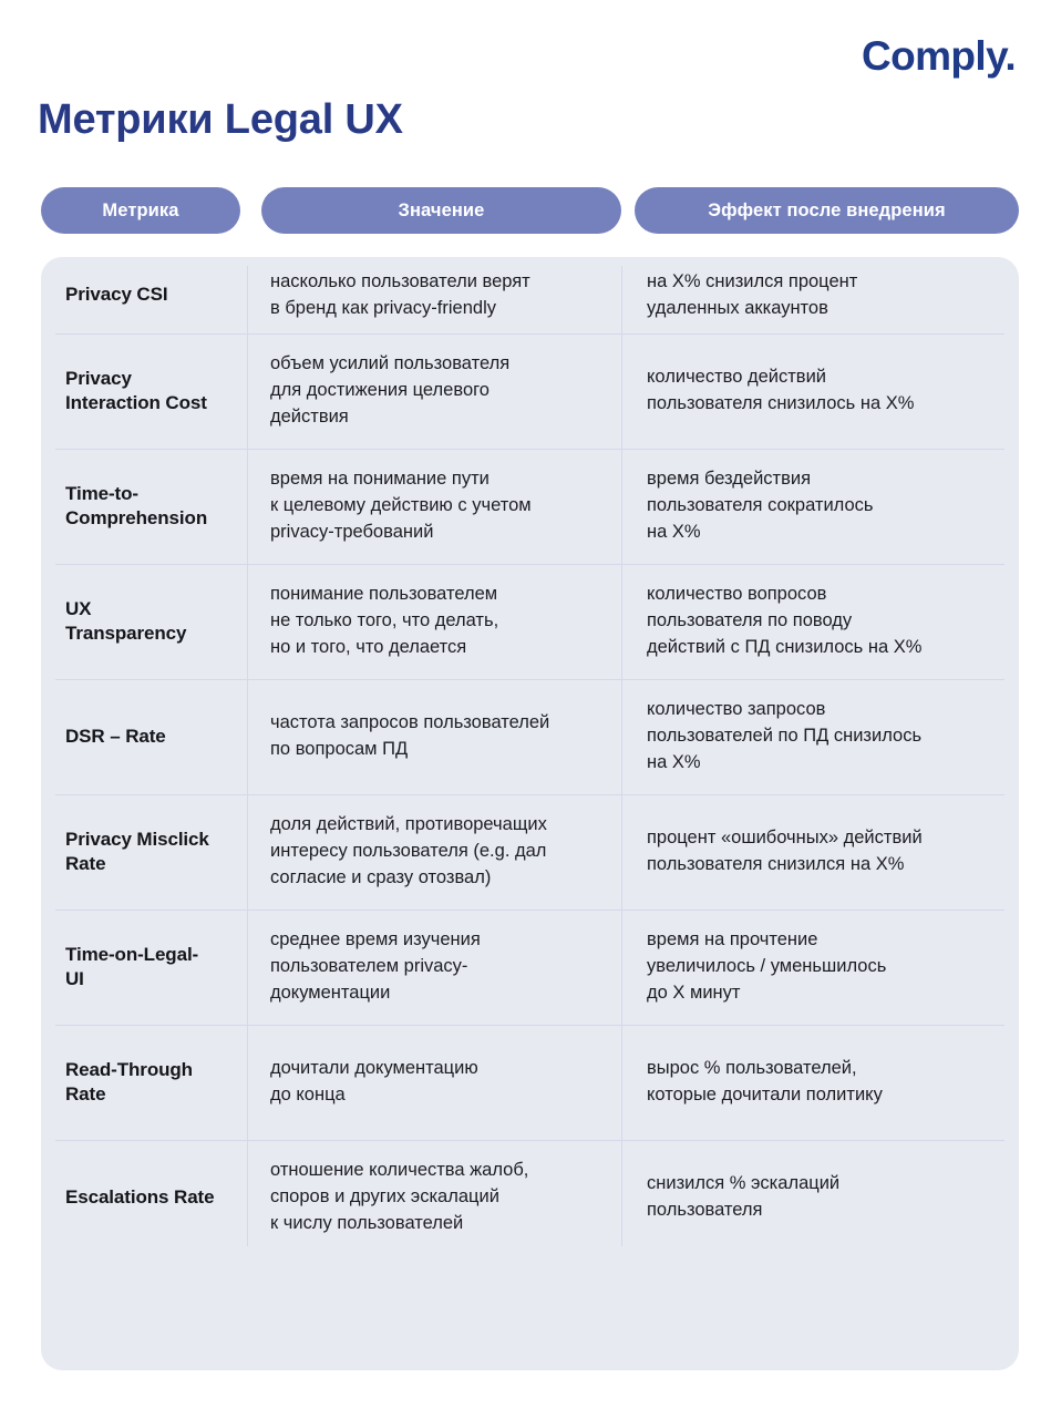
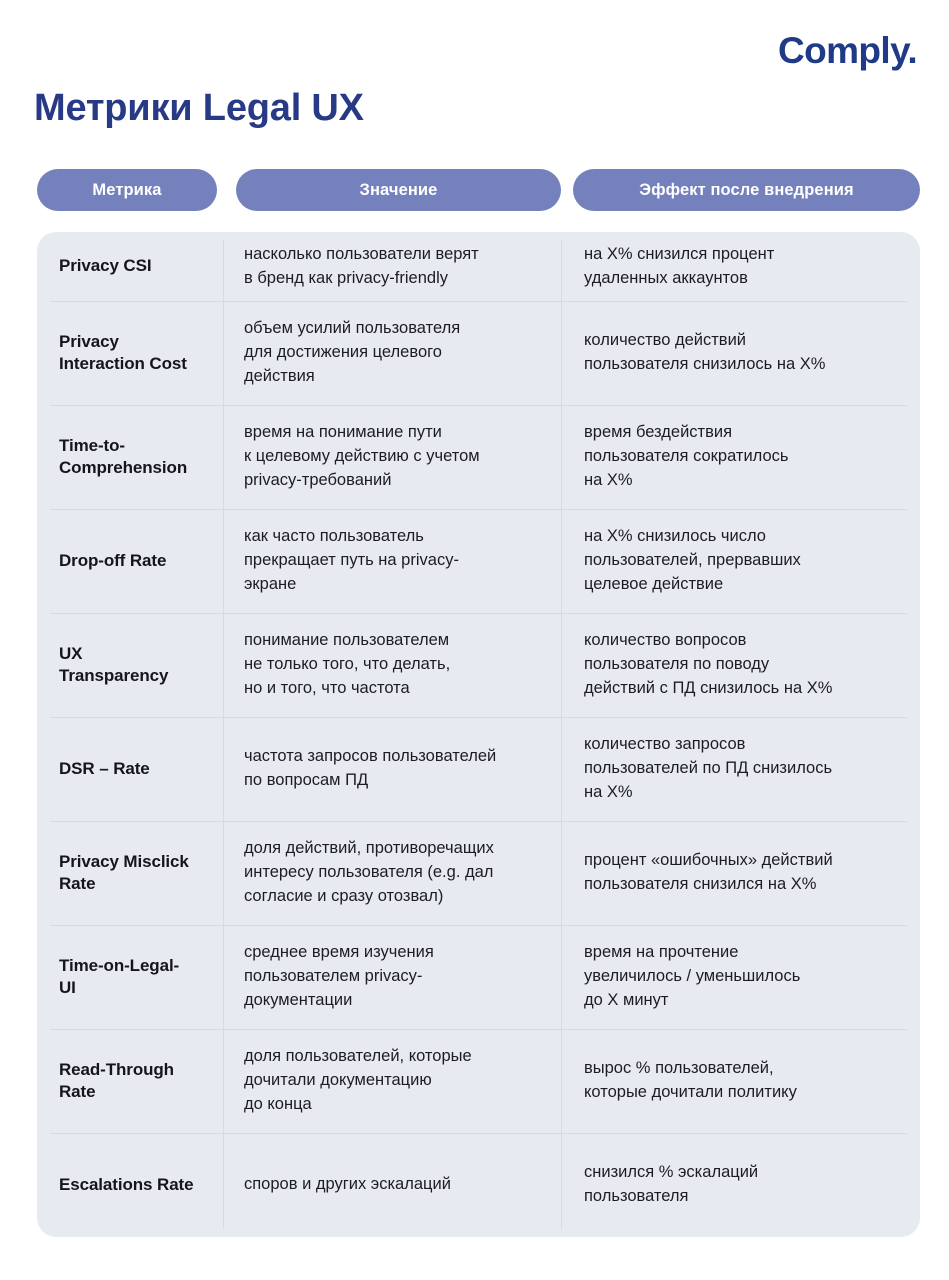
  Comply.
  Метрики Legal UX
  Метрика
  Значение
  Эффект после внедрения
  Privacy CSI
  насколько пользователи верят
  в бренд как privacy-friendly
  на X% снизился процент
  удаленных аккаунтов
  Privacy
  Interaction Cost
  объем усилий пользователя
  для достижения целевого
  действия
  количество действий
  пользователя снизилось на X%
  Time-to-
  Comprehension
  время на понимание пути
  к целевому действию с учетом
  privacy-требований
  время бездействия
  пользователя сократилось
  на X%
+ Drop-off Rate
+ как часто пользователь
+ прекращает путь на privacy-
+ экране
+ на X% снизилось число
+ пользователей, прервавших
+ целевое действие
  UX
  Transparency
  понимание пользователем
  не только того, что делать,
- но и того, что делается
+ но и того, что частота
  количество вопросов
  пользователя по поводу
  действий с ПД снизилось на X%
  DSR – Rate
  частота запросов пользователей
  по вопросам ПД
  количество запросов
  пользователей по ПД снизилось
  на X%
  Privacy Misclick
  Rate
  доля действий, противоречащих
  интересу пользователя (e.g. дал
  согласие и сразу отозвал)
  процент «ошибочных» действий
  пользователя снизился на X%
  Time-on-Legal-
  UI
  среднее время изучения
  пользователем privacy-
  документации
  время на прочтение
  увеличилось / уменьшилось
  до X минут
  Read-Through
  Rate
+ доля пользователей, которые
  дочитали документацию
  до конца
  вырос % пользователей,
  которые дочитали политику
  Escalations Rate
- отношение количества жалоб,
  споров и других эскалаций
- к числу пользователей
  снизился % эскалаций
  пользователя
